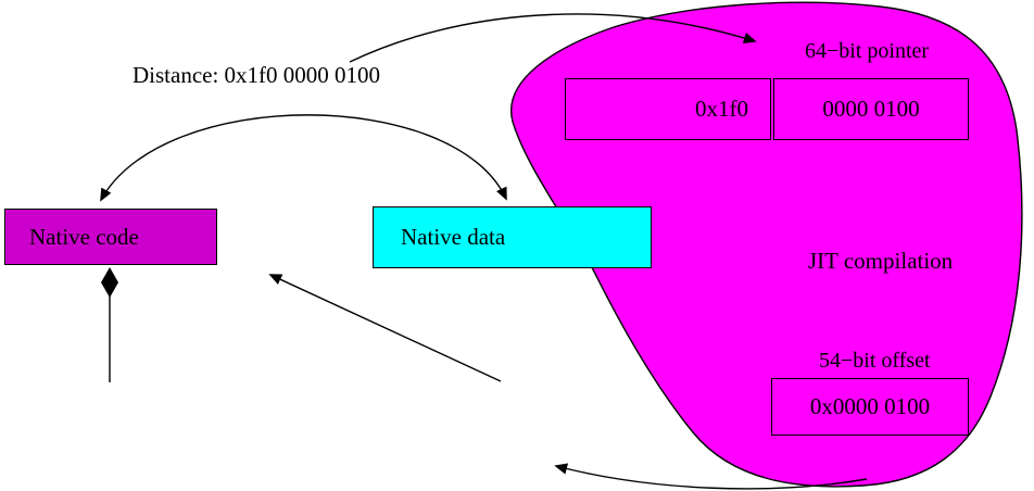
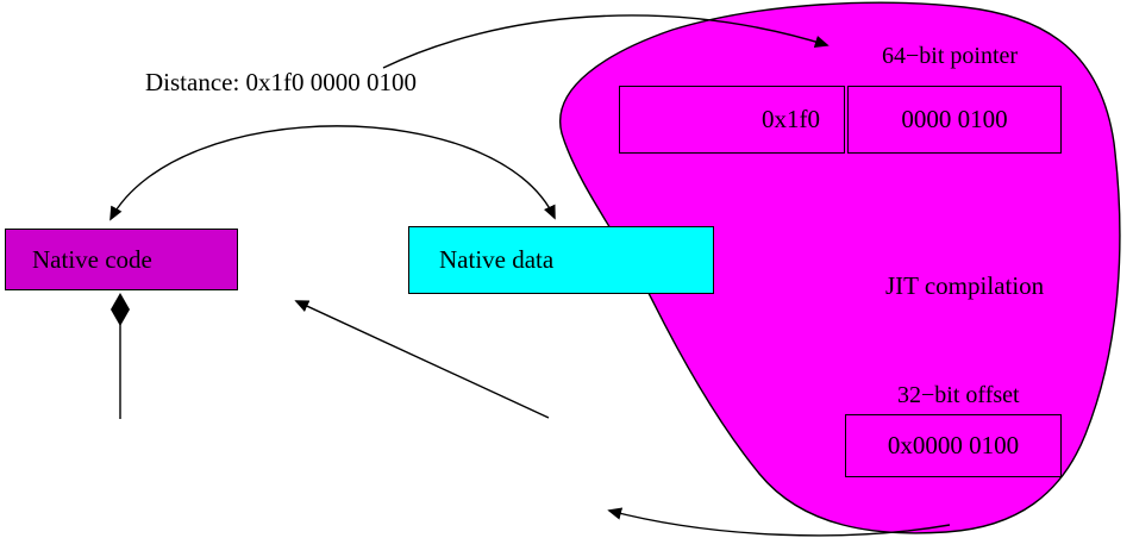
  Distance: 0x1f0 0000 0100
  64−bit pointer
  JIT compilation
- 54−bit offset
+ 32−bit offset
  0x1f0
  0000 0100
  0x0000 0100
  Native code
  Native data
